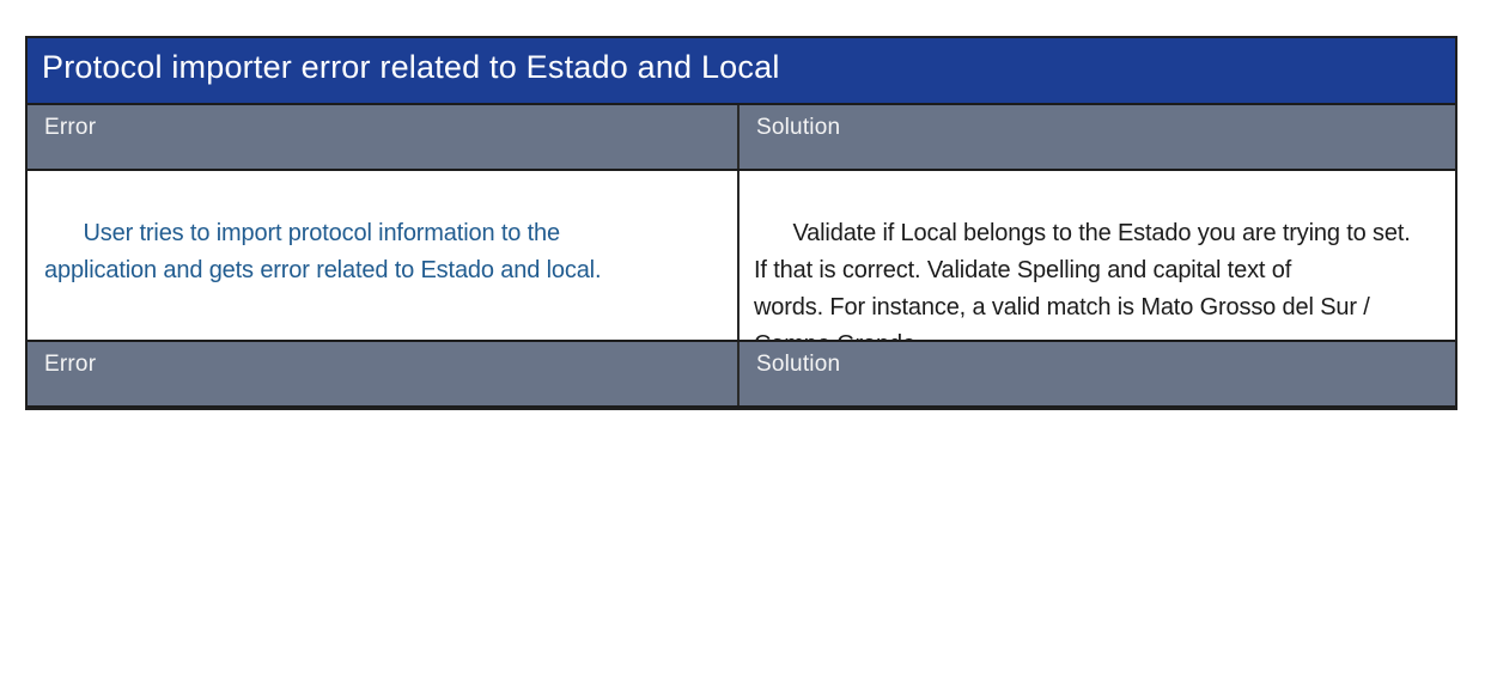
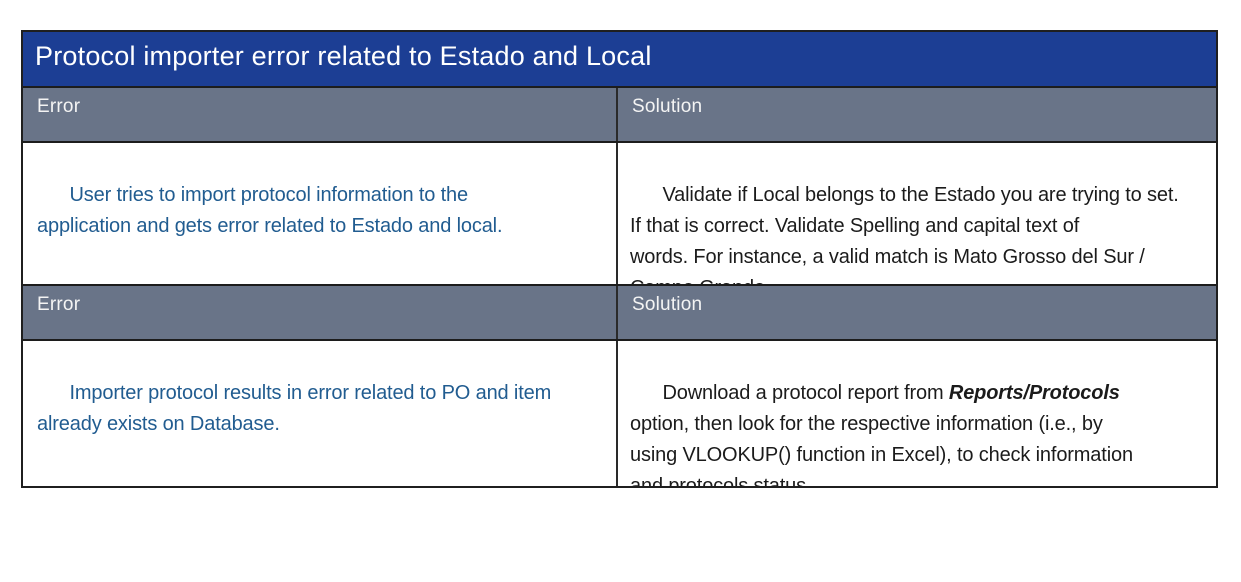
  Protocol importer error related to Estado and Local
  Error
  Solution
  User tries to import protocol information to the
  application and gets error related to Estado and local.
  Validate if Local belongs to the Estado you are trying to set.
  If that is correct. Validate Spelling and capital text of
  words. For instance, a valid match is Mato Grosso del Sur /
  Error
  Solution
+ Importer protocol results in error related to PO and item
+ already exists on Database.
+ Download a protocol report from Reports/Protocols
+ option, then look for the respective information (i.e., by
+ using VLOOKUP() function in Excel), to check information
